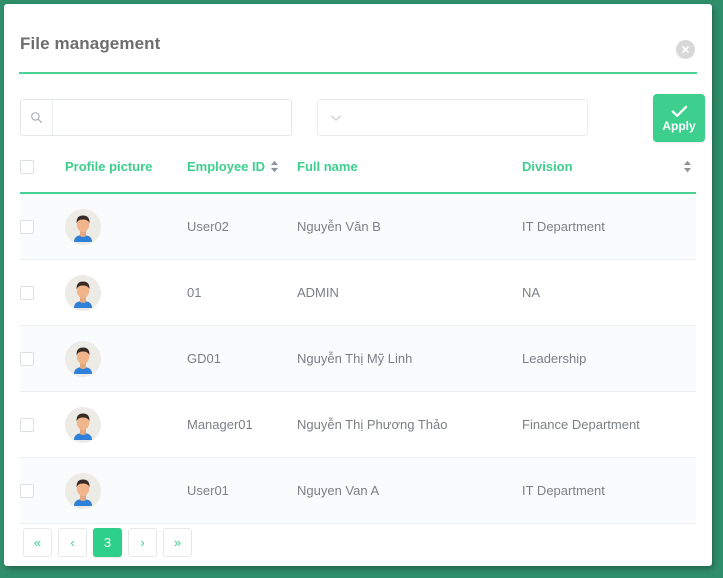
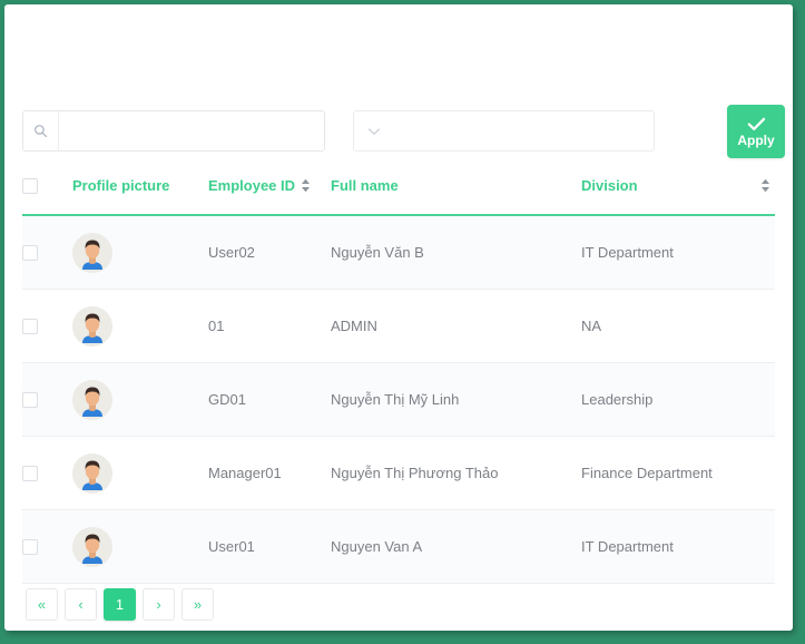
- File management
  Apply
  	Profile picture	Employee ID	Full name	Division
  		User02	Nguyễn Văn B	IT Department
  		01	ADMIN	NA
  		GD01	Nguyễn Thị Mỹ Linh	Leadership
  		Manager01	Nguyễn Thị Phương Thảo	Finance Department
  		User01	Nguyen Van A	IT Department
  «
  ‹
- 3
+ 1
  ›
  »
